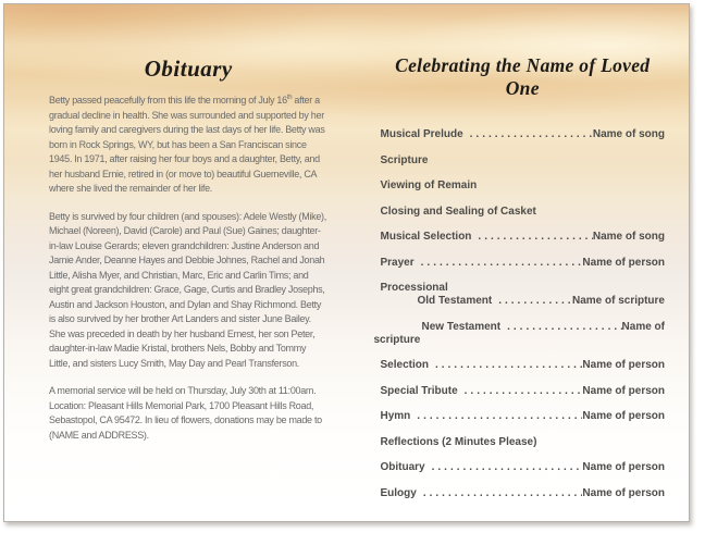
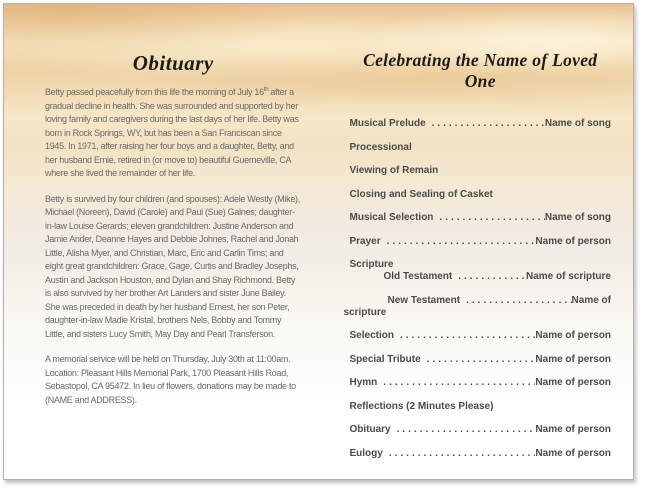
  Obituary
  Betty passed peacefully from this life the morning of July 16 after a gradual decline in health. She was surrounded and supported by her loving family and caregivers during the last days of her life. Betty was born in Rock Springs, WY, but has been a San Franciscan since 1945. In 1971, after raising her four boys and a daughter, Betty, and her husband Ernie, retired in (or move to) beautiful Guerneville, CA where she lived the remainder of her life.
  Betty is survived by four children (and spouses): Adele Westly (Mike), Michael (Noreen), David (Carole) and Paul (Sue) Gaines; daughter-in-law Louise Gerards; eleven grandchildren: Justine Anderson and Jamie Ander, Deanne Hayes and Debbie Johnes, Rachel and Jonah Little, Alisha Myer, and Christian, Marc, Eric and Carlin Tims; and eight great grandchildren: Grace, Gage, Curtis and Bradley Josephs, Austin and Jackson Houston, and Dylan and Shay Richmond. Betty is also survived by her brother Art Landers and sister June Bailey. She was preceded in death by her husband Ernest, her son Peter, daughter-in-law Madie Kristal, brothers Nels, Bobby and Tommy Little, and sisters Lucy Smith, May Day and Pearl Transferson.
  A memorial service will be held on Thursday, July 30th at 11:00am. Location: Pleasant Hills Memorial Park, 1700 Pleasant Hills Road, Sebastopol, CA 95472. In lieu of flowers, donations may be made to (NAME and ADDRESS).
  Celebrating the Name of Loved One
  Musical Prelude
  Name of song
- Scripture
+ Processional
  Viewing of Remain
  Closing and Sealing of Casket
  Musical Selection
  Name of song
  Prayer
  Name of person
- Processional
+ Scripture
  Old Testament
  Name of scripture
  New Testament
  Name of
  scripture
  Selection
  Name of person
  Special Tribute
  Name of person
  Hymn
  Name of person
  Reflections (2 Minutes Please)
  Obituary
  Name of person
  Eulogy
  Name of person
